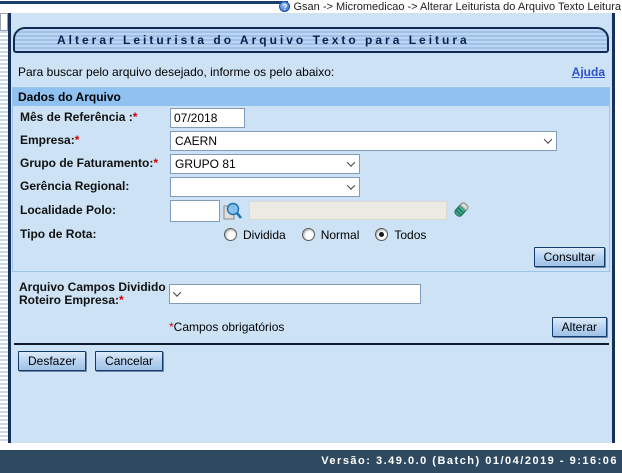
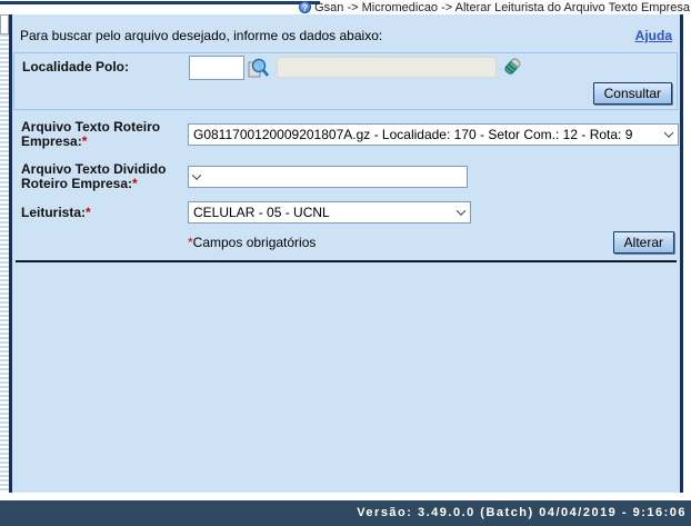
  ?
- Gsan -> Micromedicao -> Alterar Leiturista do Arquivo Texto Leitura
+ Gsan -> Micromedicao -> Alterar Leiturista do Arquivo Texto Empresa
- Alterar Leiturista do Arquivo Texto para Leitura
- Para buscar pelo arquivo desejado, informe os pelo abaixo:
+ Para buscar pelo arquivo desejado, informe os dados abaixo:
  Ajuda
- Dados do Arquivo
- Mês de Referência :*
- 07/2018
- Empresa:*
- CAERN
- Grupo de Faturamento:*
- GRUPO 81
- Gerência Regional:
  Localidade Polo:
- Tipo de Rota:
- Dividida
- Normal
- Todos
  Consultar
+ Arquivo Texto Roteiro Empresa:*
+ G0811700120009201807A.gz - Localidade: 170 - Setor Com.: 12 - Rota: 9
- Arquivo Campos Dividido Roteiro Empresa:*
+ Arquivo Texto Dividido Roteiro Empresa:*
+ Leiturista:*
+ CELULAR - 05 - UCNL
  *Campos obrigatórios
  Alterar
- Desfazer
- Cancelar
- Versão: 3.49.0.0 (Batch) 01/04/2019 - 9:16:06
+ Versão: 3.49.0.0 (Batch) 04/04/2019 - 9:16:06
